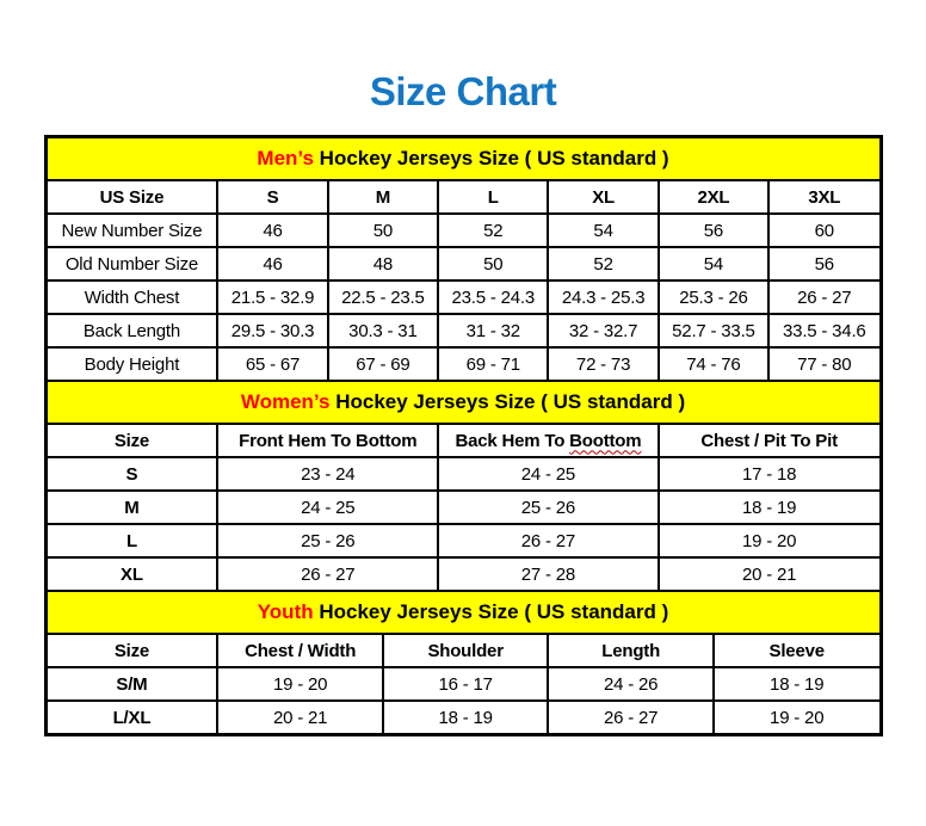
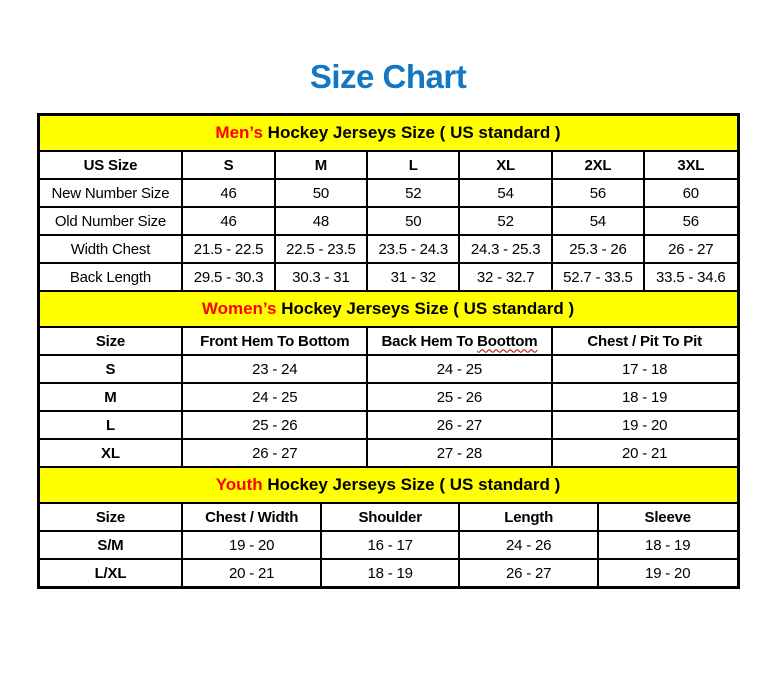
  Size Chart
  Men’s Hockey Jerseys Size ( US standard )
  US Size	S	M	L	XL	2XL	3XL
  New Number Size	46	50	52	54	56	60
  Old Number Size	46	48	50	52	54	56
- Width Chest	21.5 - 32.9	22.5 - 23.5	23.5 - 24.3	24.3 - 25.3	25.3 - 26	26 - 27
+ Width Chest	21.5 - 22.5	22.5 - 23.5	23.5 - 24.3	24.3 - 25.3	25.3 - 26	26 - 27
  Back Length	29.5 - 30.3	30.3 - 31	31 - 32	32 - 32.7	52.7 - 33.5	33.5 - 34.6
- Body Height	65 - 67	67 - 69	69 - 71	72 - 73	74 - 76	77 - 80
  Women’s Hockey Jerseys Size ( US standard )
  Size	Front Hem To Bottom	Back Hem To Boottom	Chest / Pit To Pit
  S	23 - 24	24 - 25	17 - 18
  M	24 - 25	25 - 26	18 - 19
  L	25 - 26	26 - 27	19 - 20
  XL	26 - 27	27 - 28	20 - 21
  Youth Hockey Jerseys Size ( US standard )
  Size	Chest / Width	Shoulder	Length	Sleeve
  S/M	19 - 20	16 - 17	24 - 26	18 - 19
  L/XL	20 - 21	18 - 19	26 - 27	19 - 20
